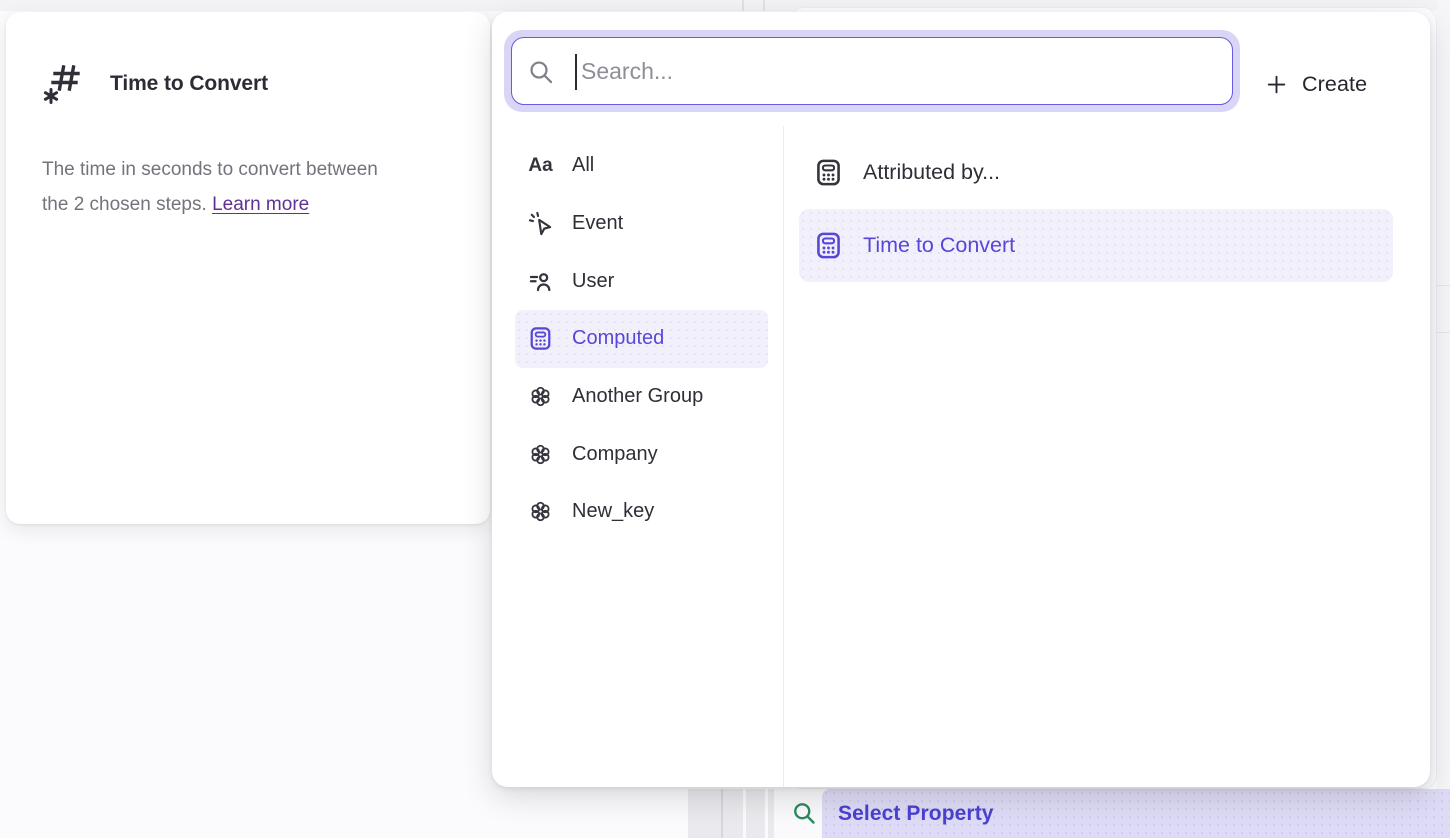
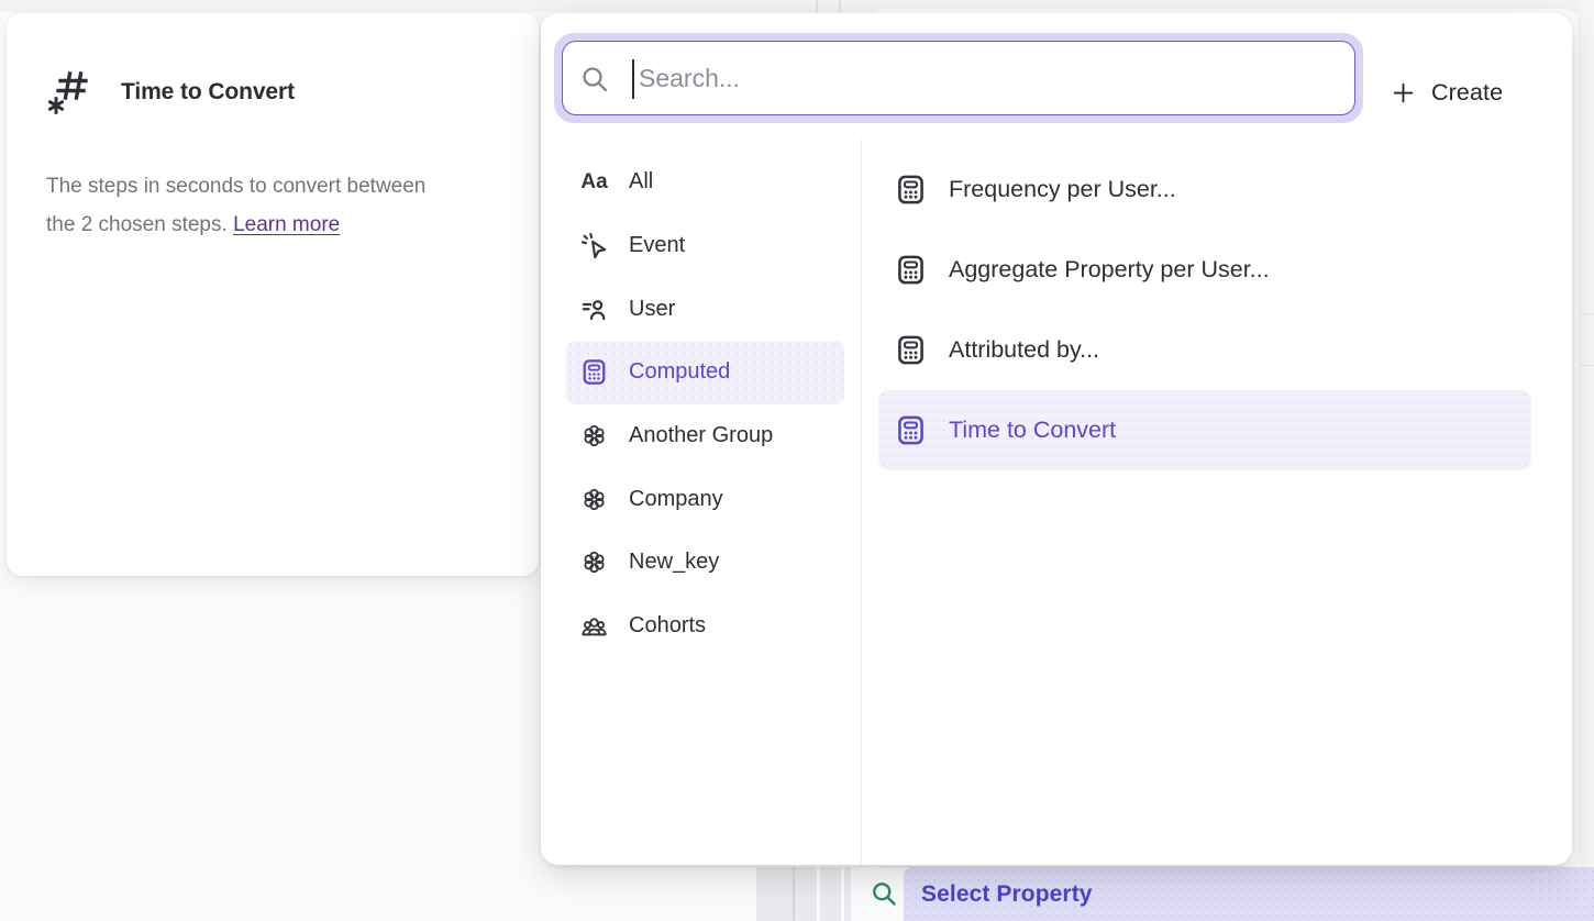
  Select Property
  Time to Convert
- The time in seconds to convert between
+ The steps in seconds to convert between
  the 2 chosen steps. Learn more
  Search...
  Create
  Aa
  All
  Event
  User
  Computed
  Another Group
  Company
  New_key
+ Cohorts
+ Frequency per User...
+ Aggregate Property per User...
  Attributed by...
  Time to Convert
